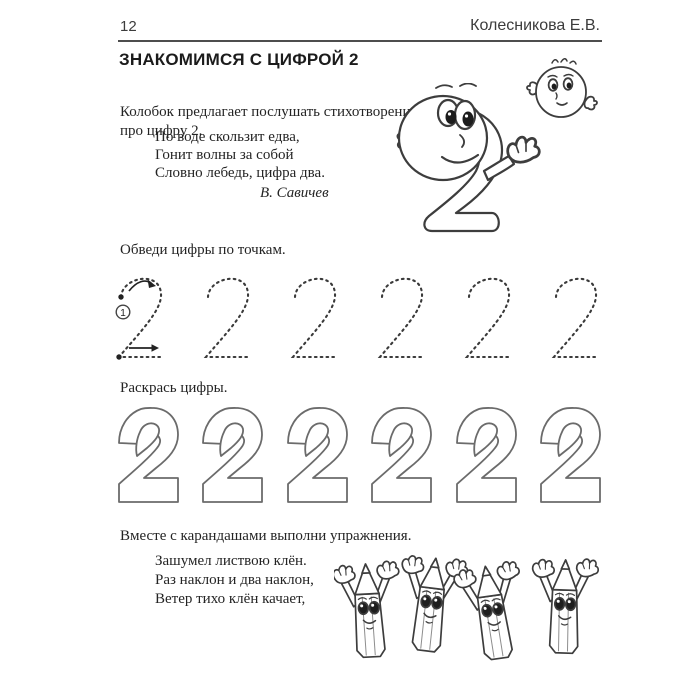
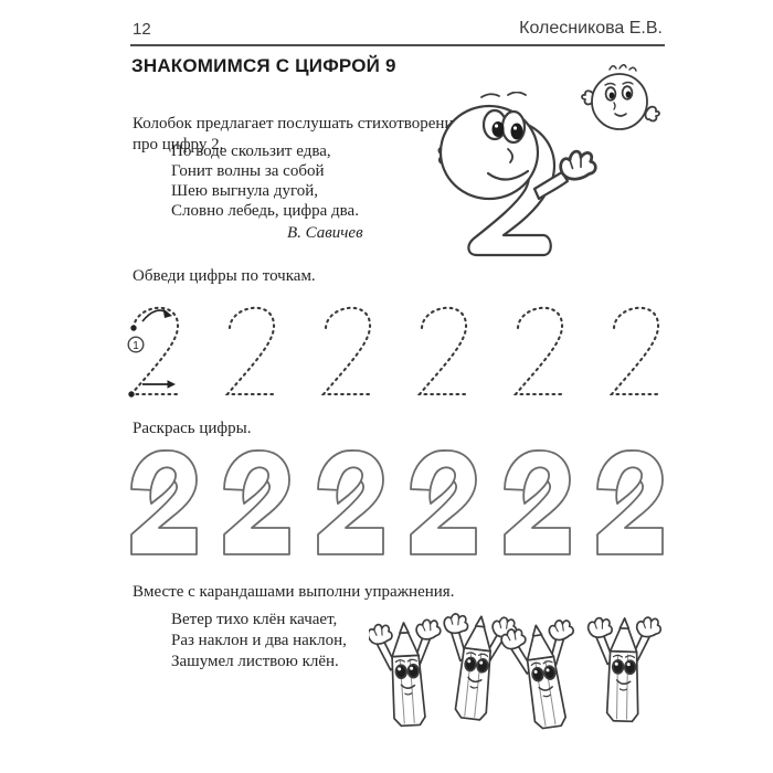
  12
  Колесникова Е.В.
- ЗНАКОМИМСЯ С ЦИФРОЙ 2
+ ЗНАКОМИМСЯ С ЦИФРОЙ 9
  Колобок предлагает послушать стихотворени про цифру 2.
  По воде скользит едва,
  Гонит волны за собой
+ Шею выгнула дугой,
  Словно лебедь, цифра два.
  В. Савичев
  Обведи цифры по точкам.
  1
  Раскрась цифры.
  Вместе с карандашами выполни упражнения.
- Зашумел листвою клён.
+ Ветер тихо клён качает,
  Раз наклон и два наклон,
- Ветер тихо клён качает,
+ Зашумел листвою клён.
